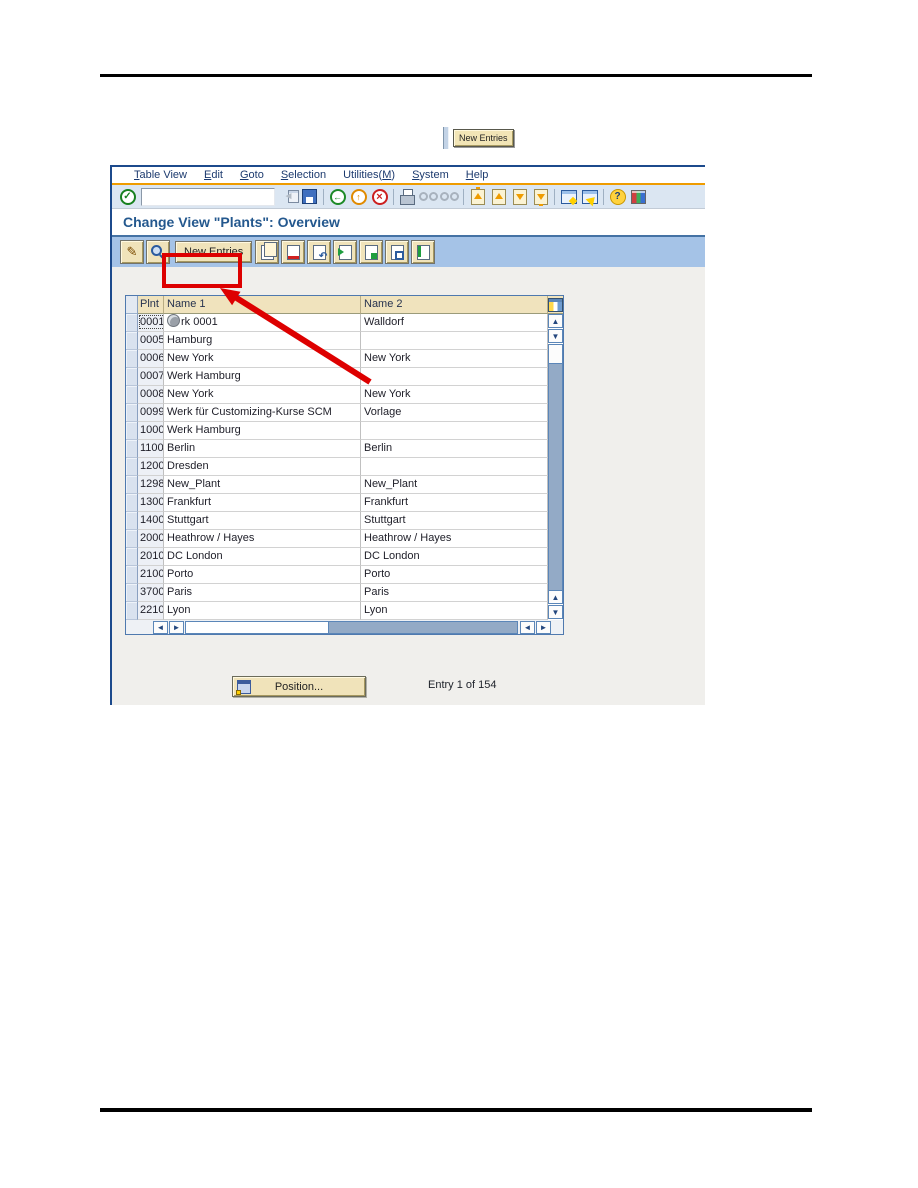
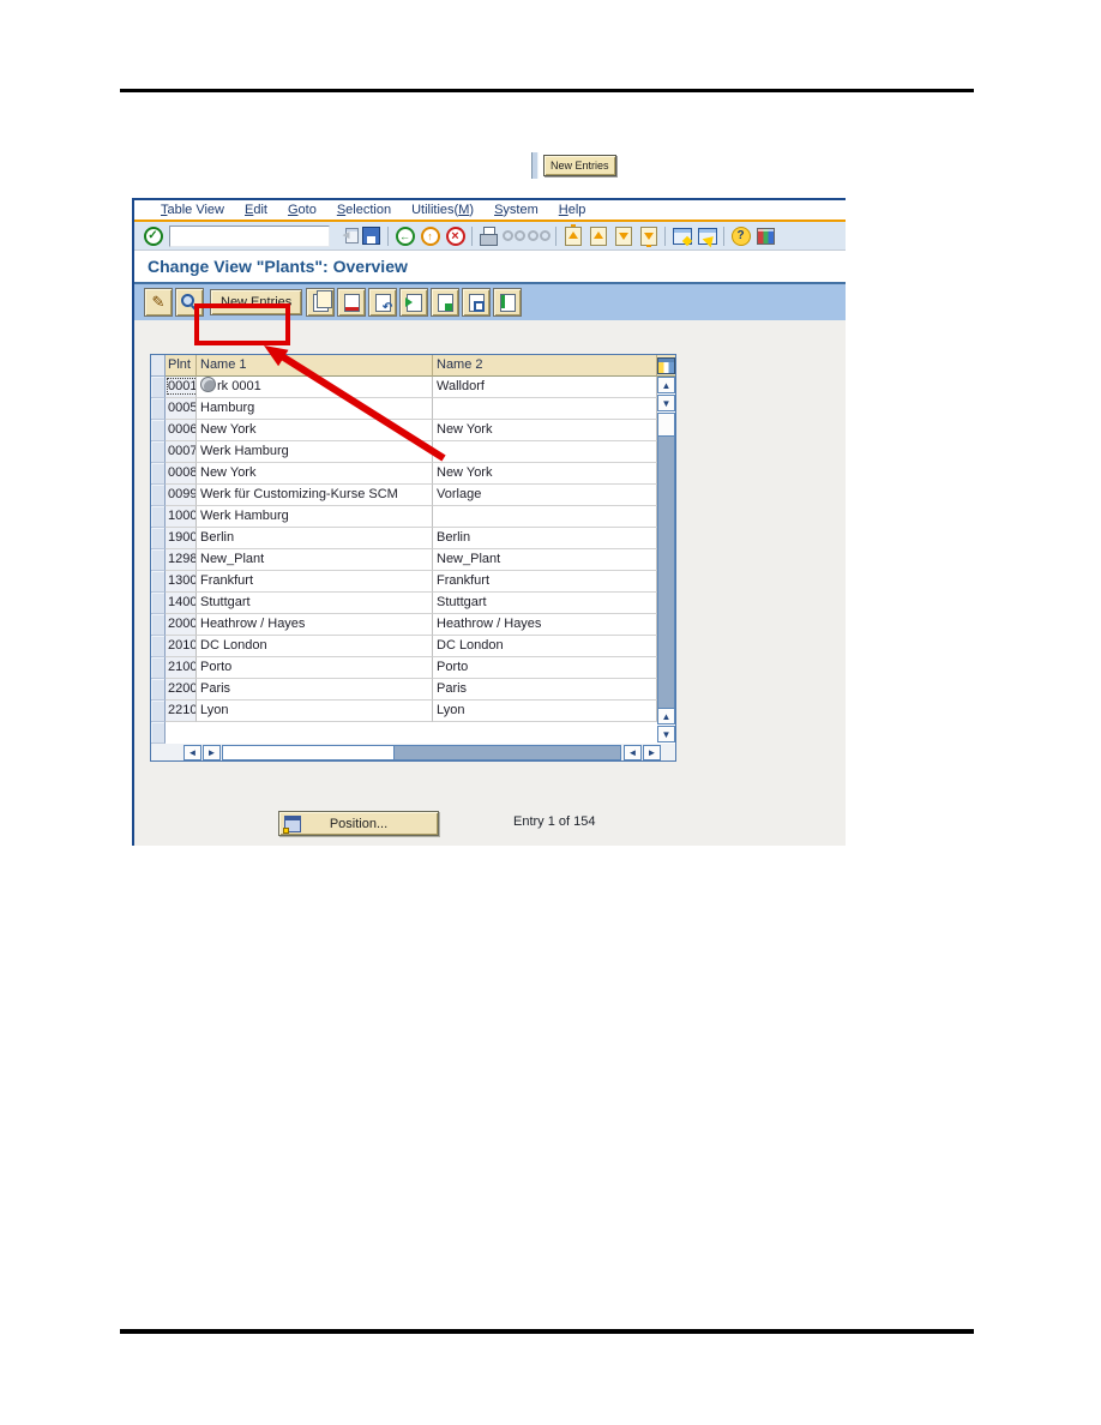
  New Entries
  Table View
  Edit
  Goto
  Selection
  Utilities(M)
  System
  Help
  Change View "Plants": Overview
  New Entries
  Plnt
  Name 1
  Name 2
  0001
  rk 0001
  Walldorf
  0005
  Hamburg
  0006
  New York
  New York
  0007
  Werk Hamburg
  0008
  New York
  New York
  0099
  Werk für Customizing-Kurse SCM
  Vorlage
  1000
  Werk Hamburg
- 1100
+ 1900
  Berlin
  Berlin
- 1200
- Dresden
  1298
  New_Plant
  New_Plant
  1300
  Frankfurt
  Frankfurt
  1400
  Stuttgart
  Stuttgart
  2000
  Heathrow / Hayes
  Heathrow / Hayes
  2010
  DC London
  DC London
  2100
  Porto
  Porto
- 3700
+ 2200
  Paris
  Paris
  2210
  Lyon
  Lyon
  ▲
  ▼
  ▲
  ▼
  ◄
  ►
  ◄
  ►
  Position...
  Entry 1 of 154
